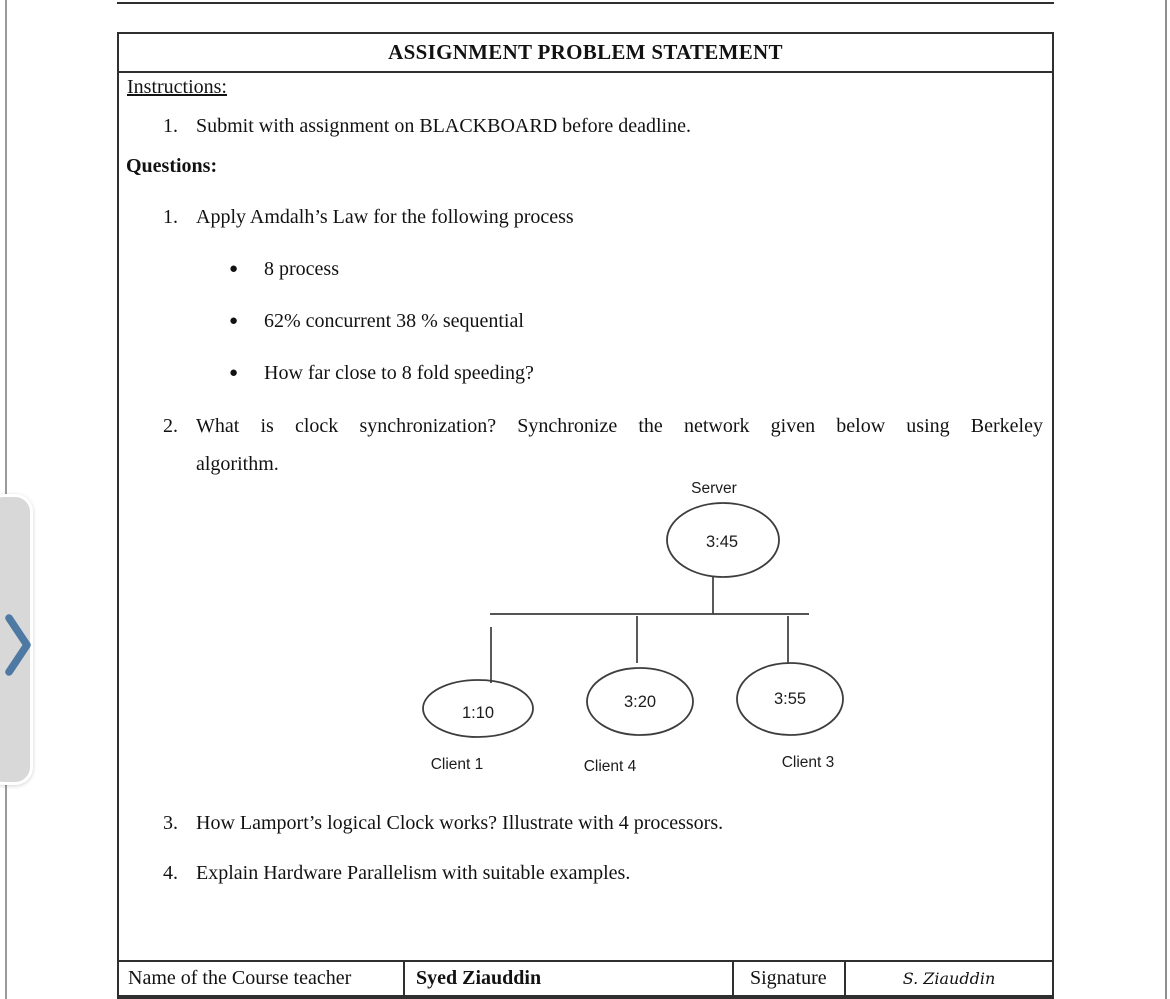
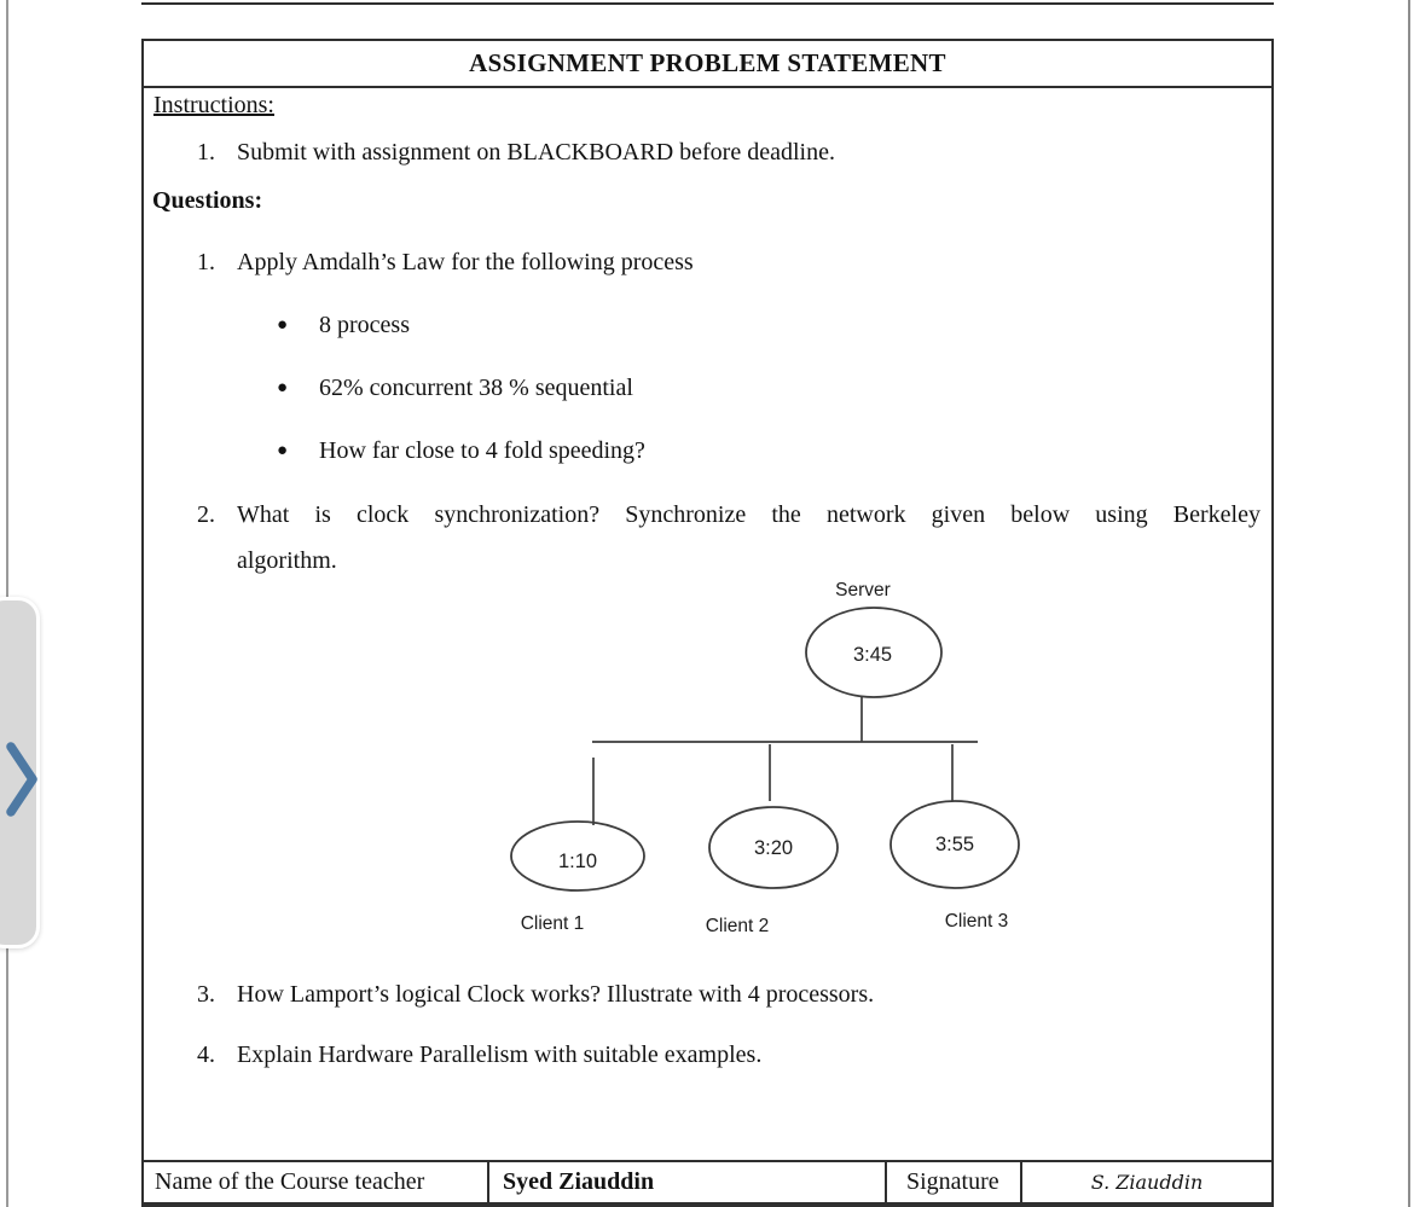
  ASSIGNMENT PROBLEM STATEMENT
  Instructions:
  1.
  Submit with assignment on BLACKBOARD before deadline.
  Questions:
  1.
  Apply Amdalh’s Law for the following process
  ●
  8 process
  ●
  62% concurrent 38 % sequential
  ●
- How far close to 8 fold speeding?
+ How far close to 4 fold speeding?
  2.
  What is clock synchronization? Synchronize the network given below using Berkeley
  algorithm.
  Server
  3:45
  1:10
  3:20
  3:55
  Client 1
- Client 4
+ Client 2
  Client 3
  3.
  How Lamport’s logical Clock works? Illustrate with 4 processors.
  4.
  Explain Hardware Parallelism with suitable examples.
  Name of the Course teacher
  Syed Ziauddin
  Signature
  S. Ziauddin
